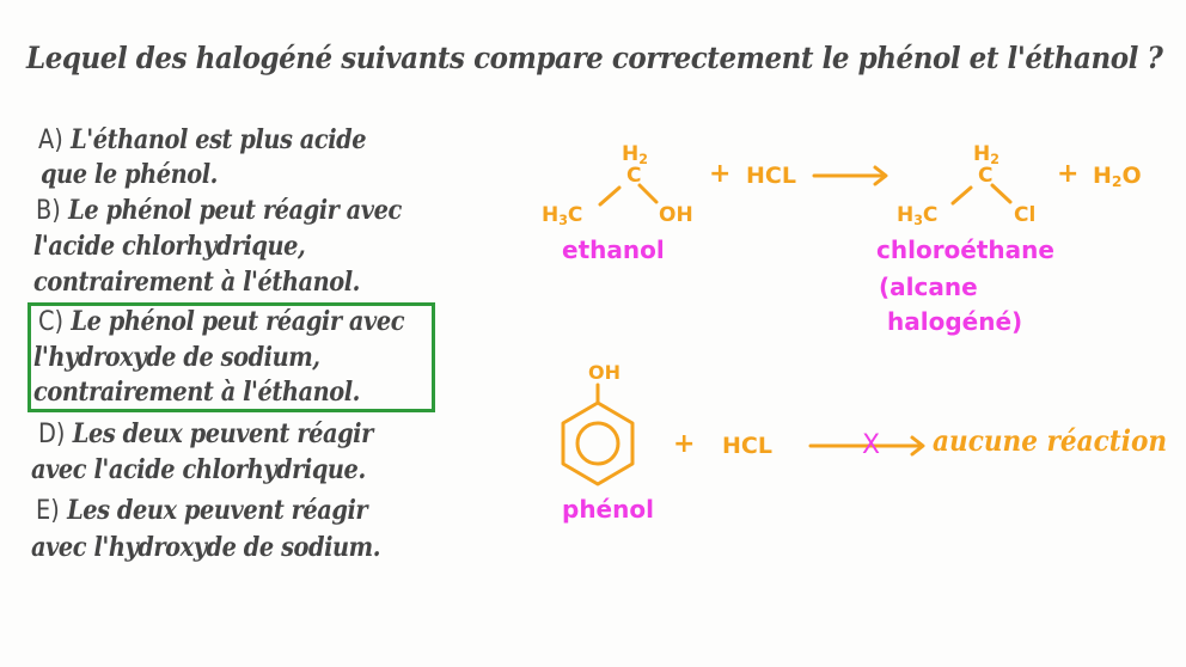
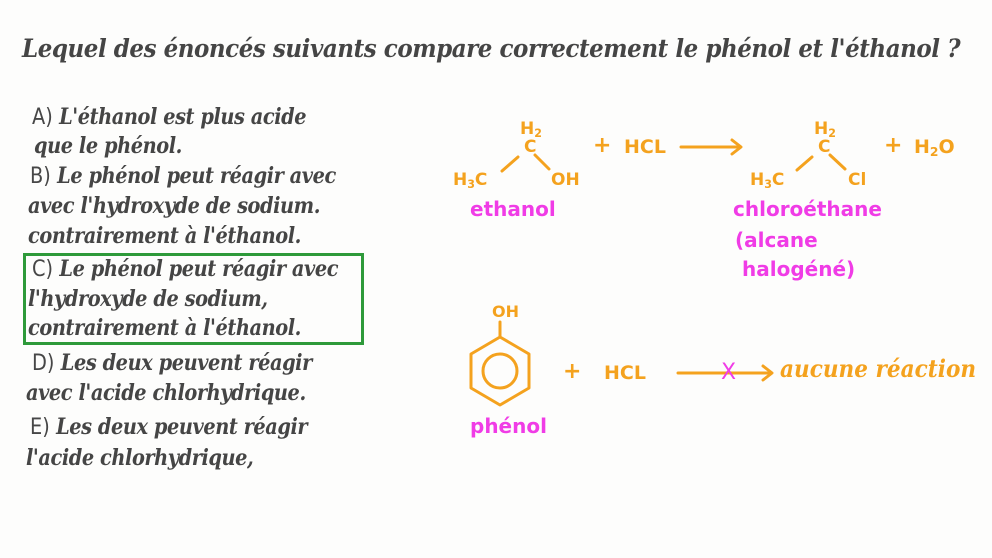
- Lequel des halogéné suivants compare correctement le phénol et l'éthanol ?
+ Lequel des énoncés suivants compare correctement le phénol et l'éthanol ?
  A) L'éthanol est plus acide
  que le phénol.
  B) Le phénol peut réagir avec
- l'acide chlorhydrique,
+ avec l'hydroxyde de sodium.
  contrairement à l'éthanol.
  C) Le phénol peut réagir avec
  l'hydroxyde de sodium,
  contrairement à l'éthanol.
  D) Les deux peuvent réagir
  avec l'acide chlorhydrique.
  E) Les deux peuvent réagir
- avec l'hydroxyde de sodium.
+ l'acide chlorhydrique,
  H2
  C
  H3C
  OH
  ethanol
  +
  HCL
  H2
  C
  H3C
  Cl
  +
  H2O
  chloroéthane
  (alcane
  halogéné)
  OH
  phénol
  +
  HCL
  X
  aucune réaction
